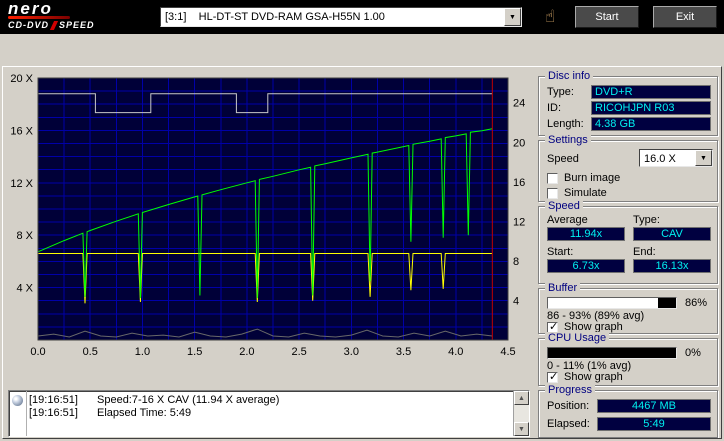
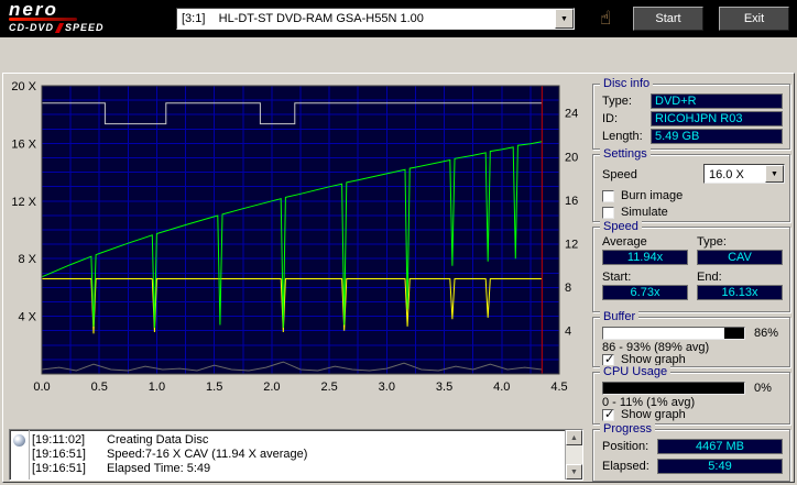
  nero
  CD-DVD
  SPEED
  [3:1] HL-DT-ST DVD-RAM GSA-H55N 1.00
  ☝
  Start
  Exit
  20 X
  16 X
  12 X
  8 X
  4 X
  24
  20
  16
  12
  8
  4
  0.0
  0.5
  1.0
  1.5
  2.0
  2.5
  3.0
  3.5
  4.0
  4.5
  Disc info
  Type:
  DVD+R
  ID:
  RICOHJPN R03
  Length:
- 4.38 GB
+ 5.49 GB
  Settings
  Speed
  16.0 X
  Burn image
  Simulate
  Speed
  Average
  Type:
  11.94x
  CAV
  Start:
  End:
  6.73x
  16.13x
  Buffer
  86%
  86 - 93% (89% avg)
  Show graph
  CPU Usage
  0%
  0 - 11% (1% avg)
  Show graph
  Progress
  Position:
  4467 MB
  Elapsed:
  5:49
+ [19:11:02]
+ Creating Data Disc
  [19:16:51]
  Speed:7-16 X CAV (11.94 X average)
  [19:16:51]
  Elapsed Time: 5:49
